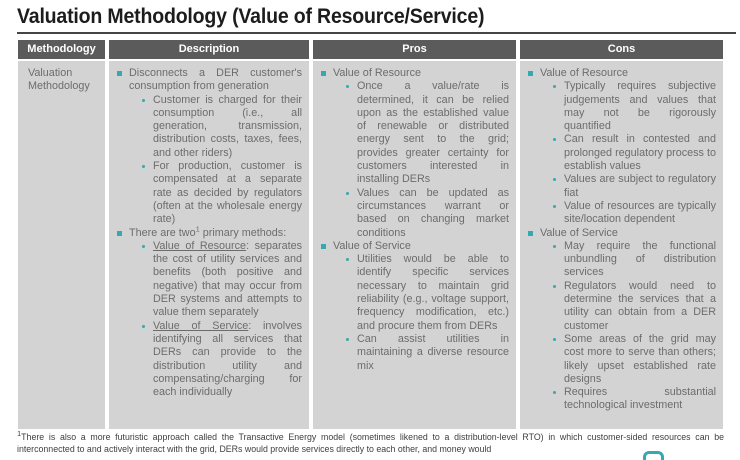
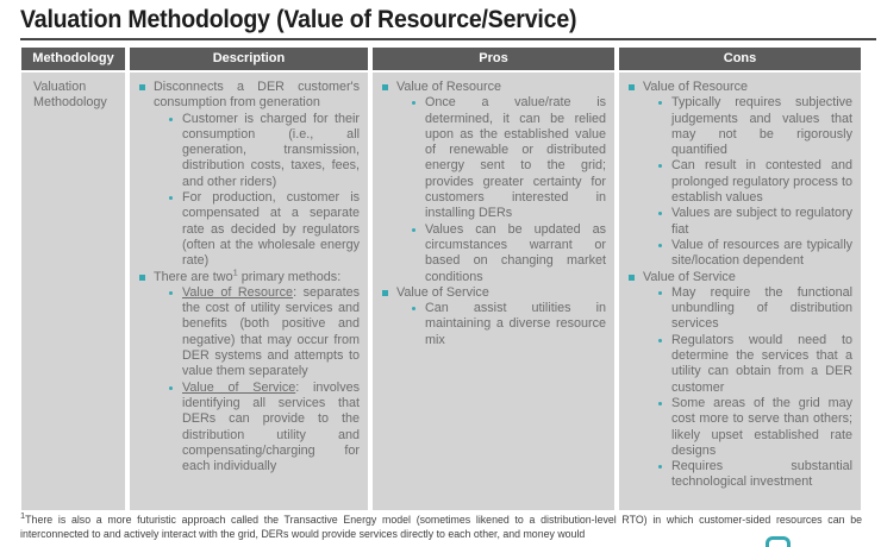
  Valuation Methodology (Value of Resource/Service)
  Methodology
  Description
  Pros
  Cons
  Valuation Methodology
  Disconnects a DER customer's consumption from generation
  Customer is charged for their consumption (i.e., all generation, transmission, distribution costs, taxes, fees, and other riders)
  For production, customer is compensated at a separate rate as decided by regulators (often at the wholesale energy rate)
  There are two1 primary methods:
  Value of Resource: separates the cost of utility services and benefits (both positive and negative) that may occur from DER systems and attempts to value them separately
  Value of Service: involves identifying all services that DERs can provide to the distribution utility and compensating/charging for each individually
  Value of Resource
  Once a value/rate is determined, it can be relied upon as the established value of renewable or distributed energy sent to the grid; provides greater certainty for customers interested in installing DERs
  Values can be updated as circumstances warrant or based on changing market conditions
  Value of Service
- Utilities would be able to identify specific services necessary to maintain grid reliability (e.g., voltage support, frequency modification, etc.) and procure them from DERs
  Can assist utilities in maintaining a diverse resource mix
  Value of Resource
  Typically requires subjective judgements and values that may not be rigorously quantified
  Can result in contested and prolonged regulatory process to establish values
  Values are subject to regulatory fiat
  Value of resources are typically site/location dependent
  Value of Service
  May require the functional unbundling of distribution services
  Regulators would need to determine the services that a utility can obtain from a DER customer
  Some areas of the grid may cost more to serve than others; likely upset established rate designs
  Requires substantial technological investment
  1There is also a more futuristic approach called the Transactive Energy model (sometimes likened to a distribution-level RTO) in which customer-sided resources can be interconnected to and actively interact with the grid, DERs would provide services directly to each other, and money would
